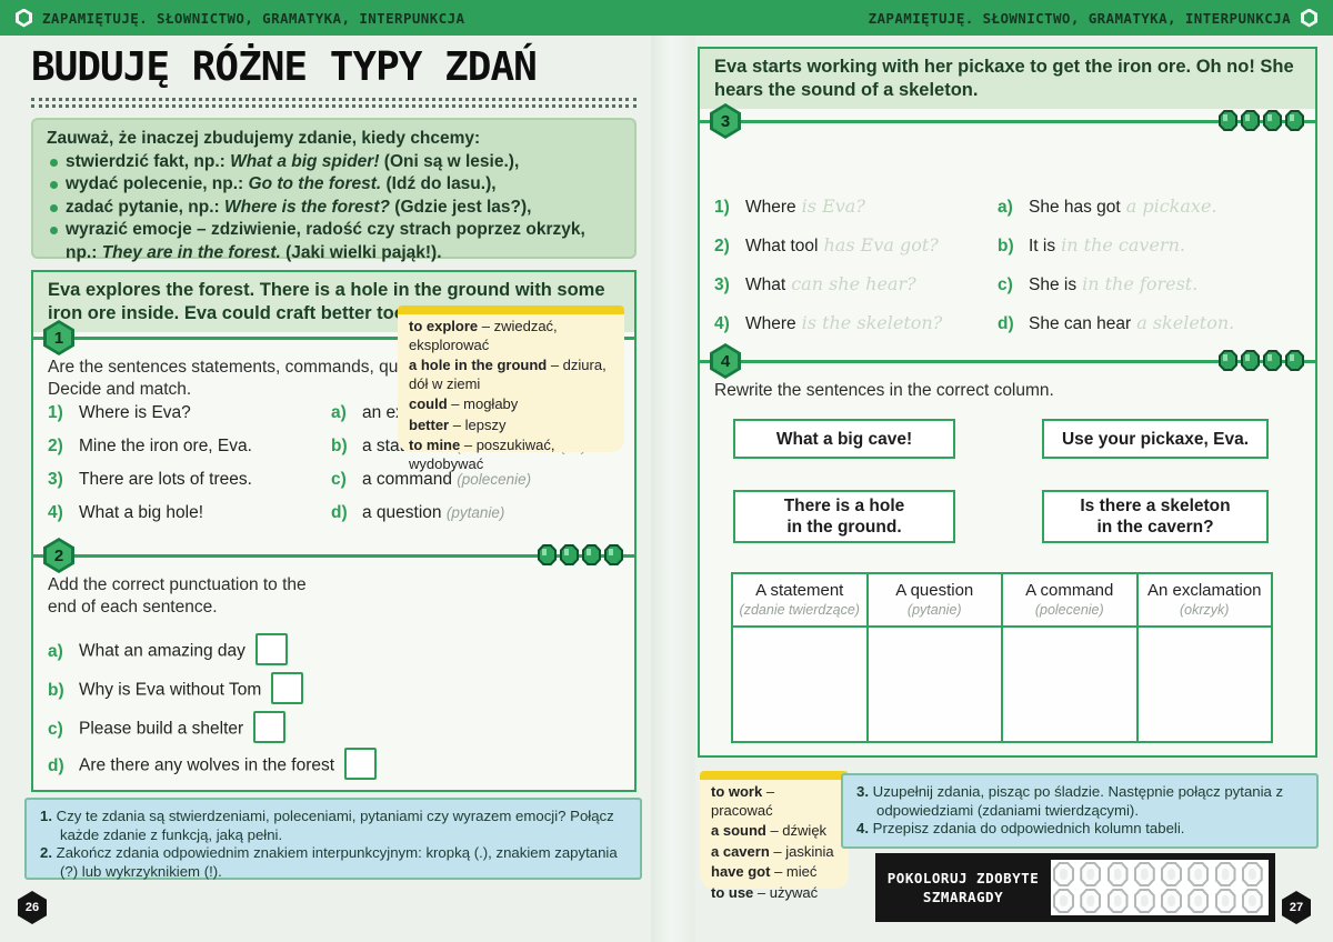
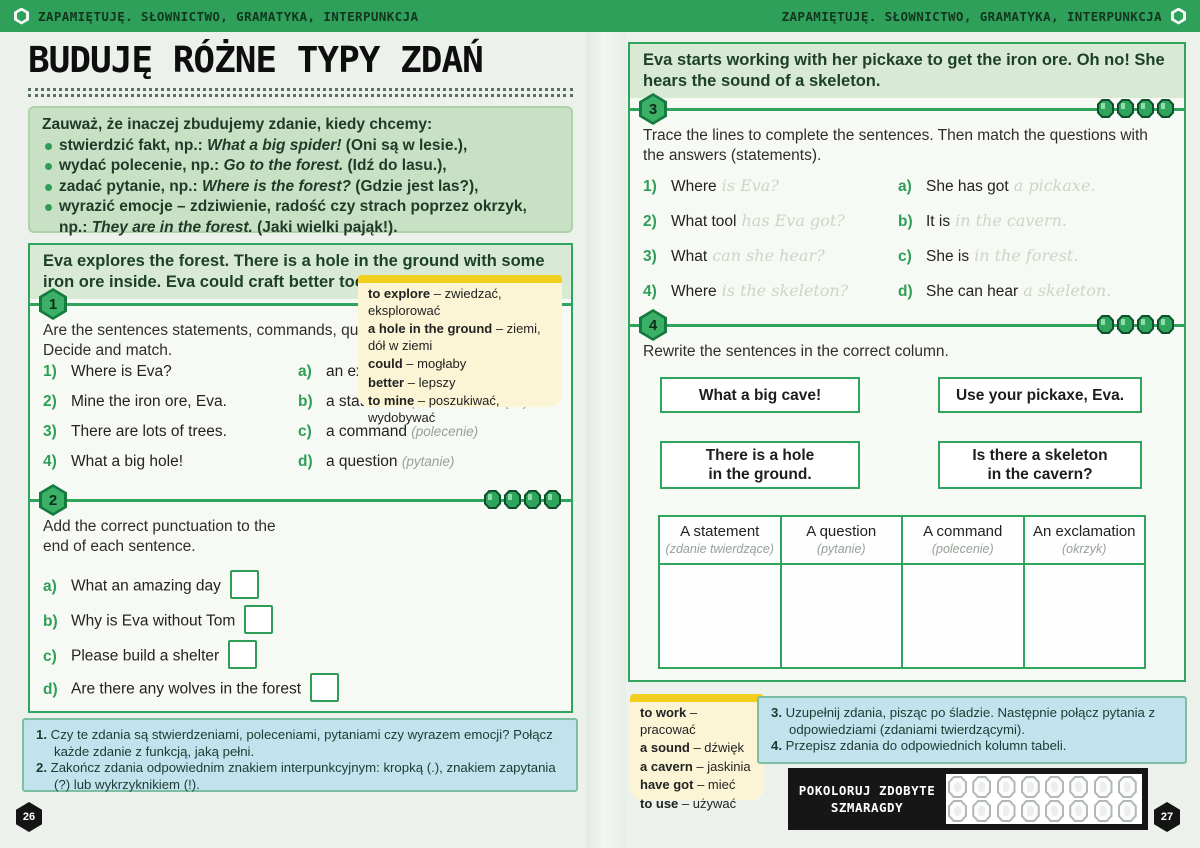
  ZAPAMIĘTUJĘ. SŁOWNICTWO, GRAMATYKA, INTERPUNKCJA
  ZAPAMIĘTUJĘ. SŁOWNICTWO, GRAMATYKA, INTERPUNKCJA
  BUDUJĘ RÓŻNE TYPY ZDAŃ
  Zauważ, że inaczej zbudujemy zdanie, kiedy chcemy:
  stwierdzić fakt, np.: What a big spider! (Oni są w lesie.),
  wydać polecenie, np.: Go to the forest. (Idź do lasu.),
  zadać pytanie, np.: Where is the forest? (Gdzie jest las?),
  wyrazić emocje – zdziwienie, radość czy strach poprzez okrzyk, np.: They are in the forest. (Jaki wielki pająk!).
  Eva explores the forest. There is a hole in the ground with some iron ore inside. Eva could craft better to
  1
  Are the sentences statements, commands, qu Decide and match.
  1) Where is Eva?
  2) Mine the iron ore, Eva.
  3) There are lots of trees.
  4) What a big hole!
  c) a command (polecenie)
  d) a question (pytanie)
  2
  Add the correct punctuation to the end of each sentence.
  a) What an amazing day
  b) Why is Eva without Tom
  c) Please build a shelter
  d) Are there any wolves in the forest
  to explore – zwiedzać, eksplorować
- a hole in the ground – dziura, dół w ziemi
+ a hole in the ground – ziemi, dół w ziemi
  could – mogłaby
  better – lepszy
  to mine – poszukiwać, wydobywać
  1. Czy te zdania są stwierdzeniami, poleceniami, pytaniami czy wyrazem emocji? Połącz każde zdanie z funkcją, jaką pełni.
  2. Zakończ zdania odpowiednim znakiem interpunkcyjnym: kropką (.), znakiem zapytania (?) lub wykrzyknikiem (!).
  26
  Eva starts working with her pickaxe to get the iron ore. Oh no! She hears the sound of a skeleton.
  3
+ Trace the lines to complete the sentences. Then match the questions with the answers (statements).
  1) Where is Eva?
  2) What tool has Eva got?
  3) What can she hear?
  4) Where is the skeleton?
  a) She has got a pickaxe.
  b) It is in the cavern.
  c) She is in the forest.
  d) She can hear a skeleton.
  4
  Rewrite the sentences in the correct column.
  What a big cave!
  Use your pickaxe, Eva.
  There is a hole
  in the ground.
  Is there a skeleton
  in the cavern?
  A statement
  (zdanie twierdzące)
  A question
  (pytanie)
  A command
  (polecenie)
  An exclamation
  (okrzyk)
  to work – pracować
  a sound – dźwięk
  a cavern – jaskinia
  have got – mieć
  to use – używać
  3. Uzupełnij zdania, pisząc po śladzie. Następnie połącz pytania z odpowiedziami (zdaniami twierdzącymi).
  4. Przepisz zdania do odpowiednich kolumn tabeli.
  POKOLORUJ ZDOBYTE
  SZMARAGDY
  27
